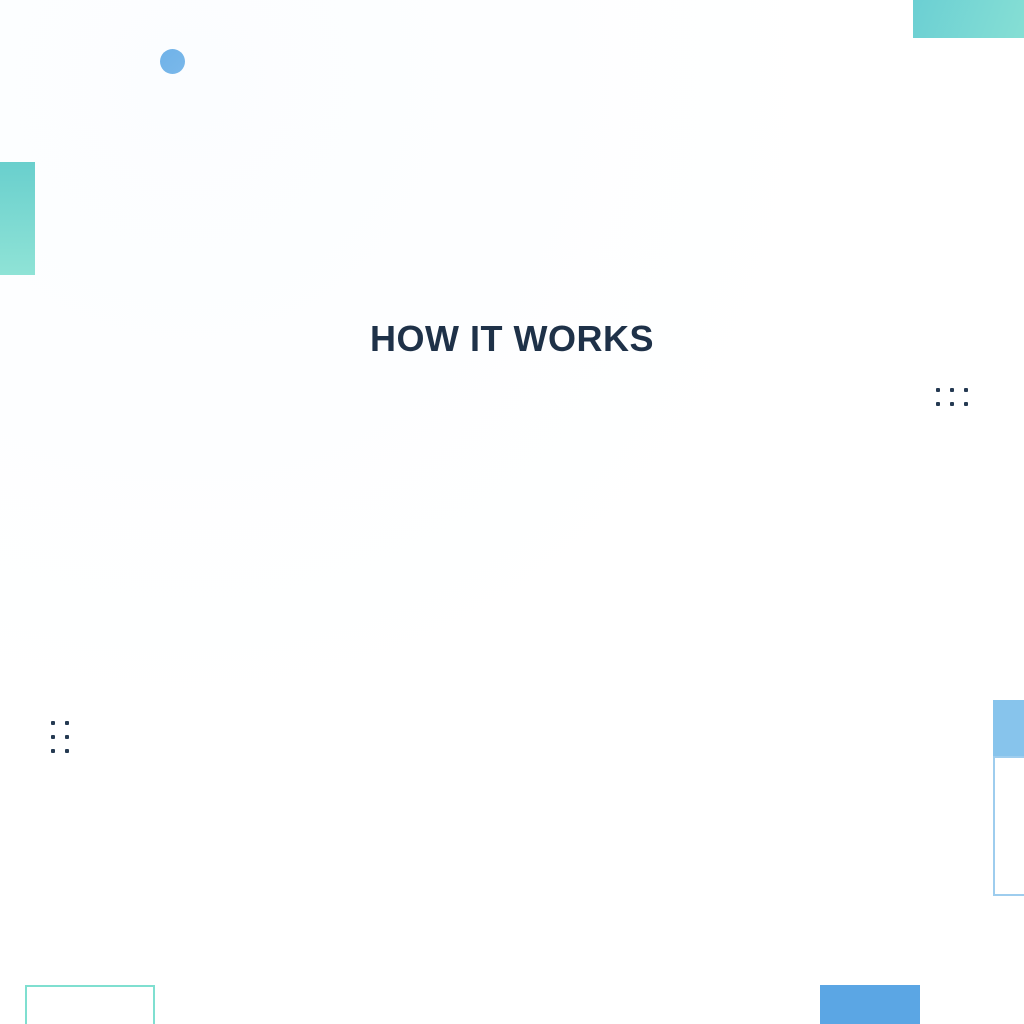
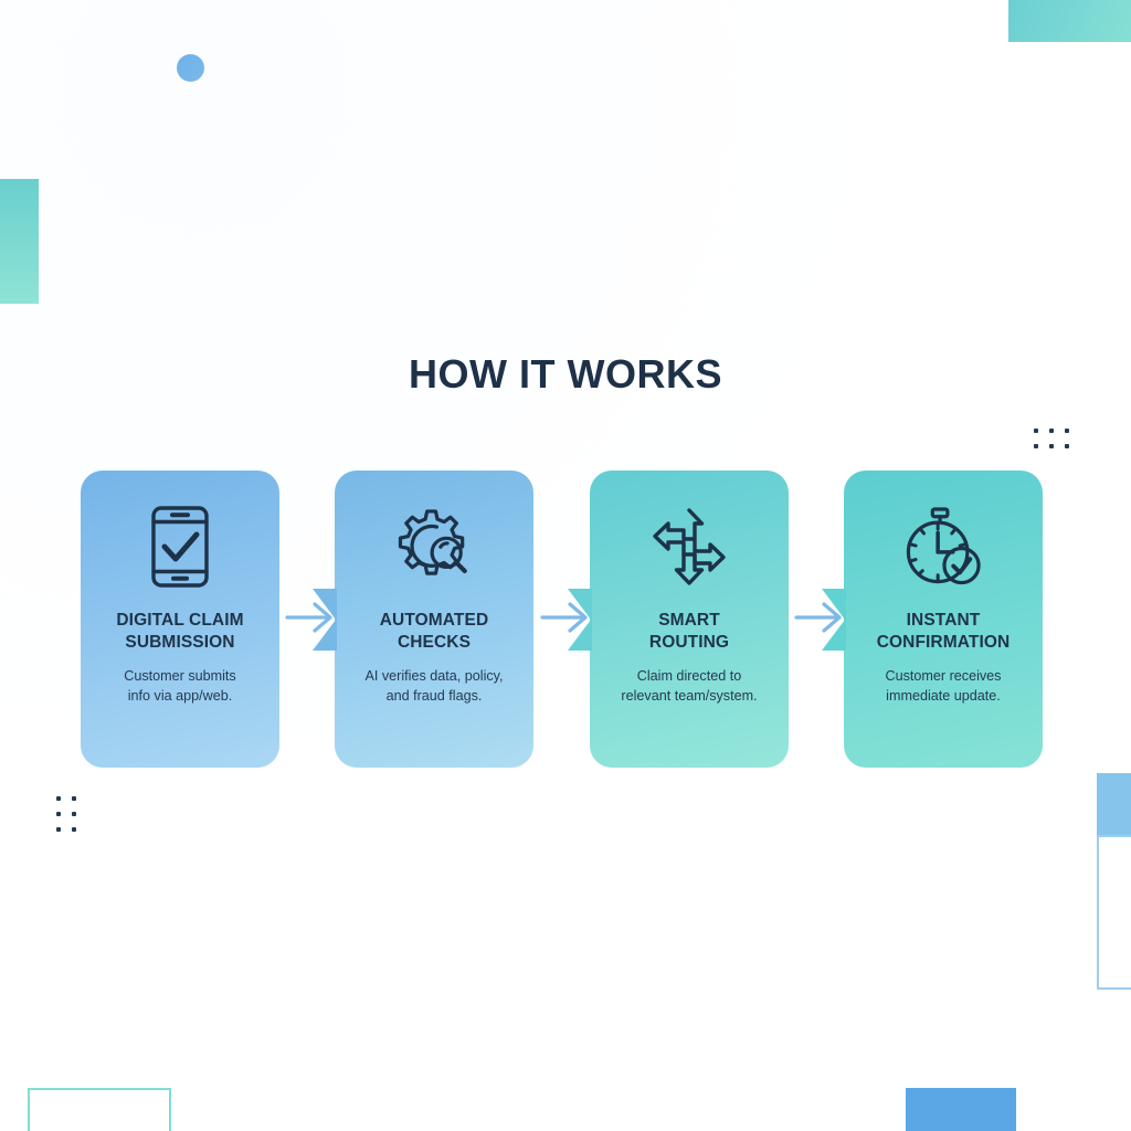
  HOW IT WORKS
+ DIGITAL CLAIM
+ SUBMISSION
+ Customer submits
+ info via app/web.
+ AUTOMATED
+ CHECKS
+ AI verifies data, policy,
+ and fraud flags.
+ SMART
+ ROUTING
+ Claim directed to
+ relevant team/system.
+ INSTANT
+ CONFIRMATION
+ Customer receives
+ immediate update.
